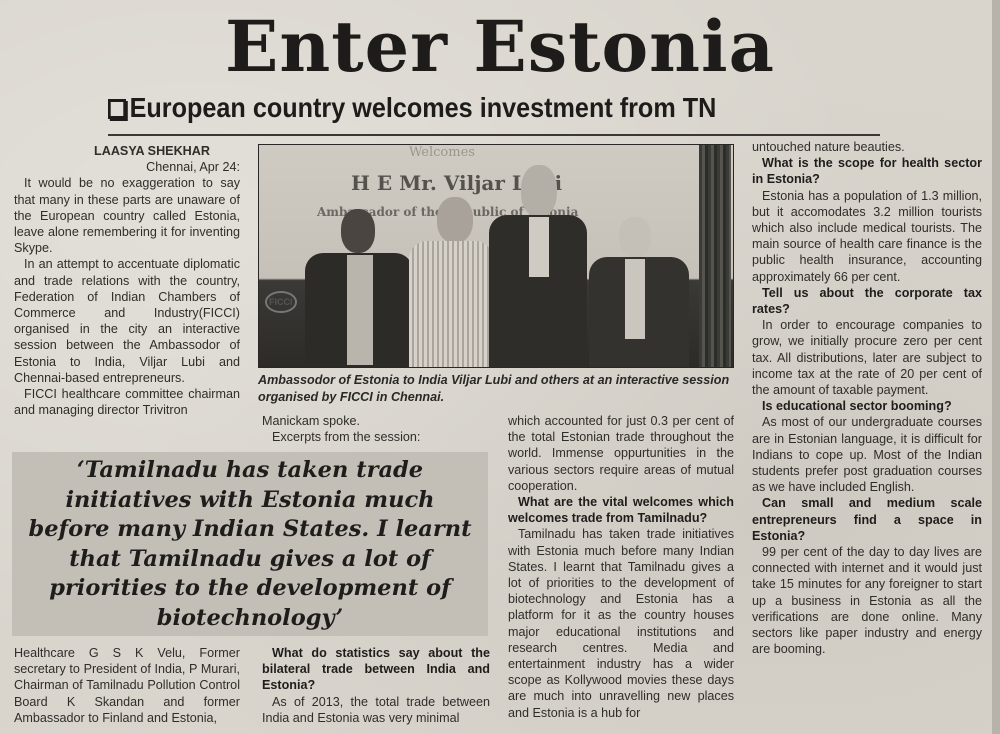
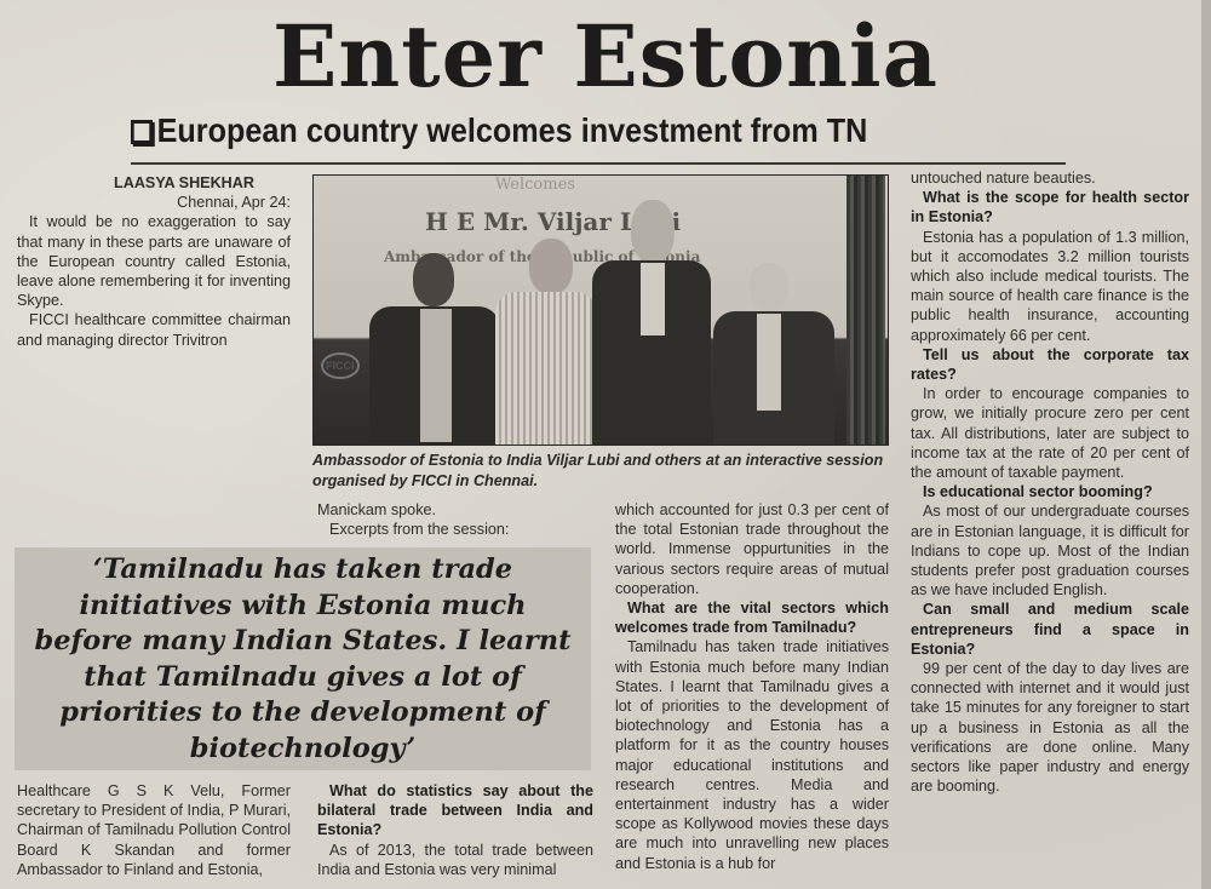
  Enter Estonia
  European country welcomes investment from TN
  LAASYA SHEKHAR
  Chennai, Apr 24:
  It would be no exaggeration to say that many in these parts are unaware of the European country called Estonia, leave alone remembering it for inventing Skype.
- In an attempt to accentuate diplomatic and trade relations with the country, Federation of Indian Chambers of Commerce and Industry(FICCI) organised in the city an interactive session between the Ambassodor of Estonia to India, Viljar Lubi and Chennai-based entrepreneurs.
  FICCI healthcare committee chairman and managing director Trivitron
  Welcomes
  H E Mr. Viljar Li
  FICCI
  Ambassodor of Estonia to India Viljar Lubi and others at an interactive session organised by FICCI in Chennai.
  Manickam spoke.
  Excerpts from the session:
  ‘Tamilnadu has taken trade initiatives with Estonia much before many Indian States. I learnt that Tamilnadu gives a lot of priorities to the development of biotechnology’
  Healthcare G S K Velu, Former secretary to President of India, P Murari, Chairman of Tamilnadu Pollution Control Board K Skandan and former Ambassador to Finland and Estonia,
  What do statistics say about the bilateral trade between India and Estonia?
  As of 2013, the total trade between India and Estonia was very minimal
  which accounted for just 0.3 per cent of the total Estonian trade throughout the world. Immense oppurtunities in the various sectors require areas of mutual cooperation.
- What are the vital welcomes which welcomes trade from Tamilnadu?
+ What are the vital sectors which welcomes trade from Tamilnadu?
  Tamilnadu has taken trade initiatives with Estonia much before many Indian States. I learnt that Tamilnadu gives a lot of priorities to the development of biotechnology and Estonia has a platform for it as the country houses major educational institutions and research centres. Media and entertainment industry has a wider scope as Kollywood movies these days are much into unravelling new places and Estonia is a hub for
  untouched nature beauties.
  What is the scope for health sector in Estonia?
  Estonia has a population of 1.3 million, but it accomodates 3.2 million tourists which also include medical tourists. The main source of health care finance is the public health insurance, accounting approximately 66 per cent.
  Tell us about the corporate tax rates?
  In order to encourage companies to grow, we initially procure zero per cent tax. All distributions, later are subject to income tax at the rate of 20 per cent of the amount of taxable payment.
  Is educational sector booming?
  As most of our undergraduate courses are in Estonian language, it is difficult for Indians to cope up. Most of the Indian students prefer post graduation courses as we have included English.
  Can small and medium scale entrepreneurs find a space in Estonia?
  99 per cent of the day to day lives are connected with internet and it would just take 15 minutes for any foreigner to start up a business in Estonia as all the verifications are done online. Many sectors like paper industry and energy are booming.
